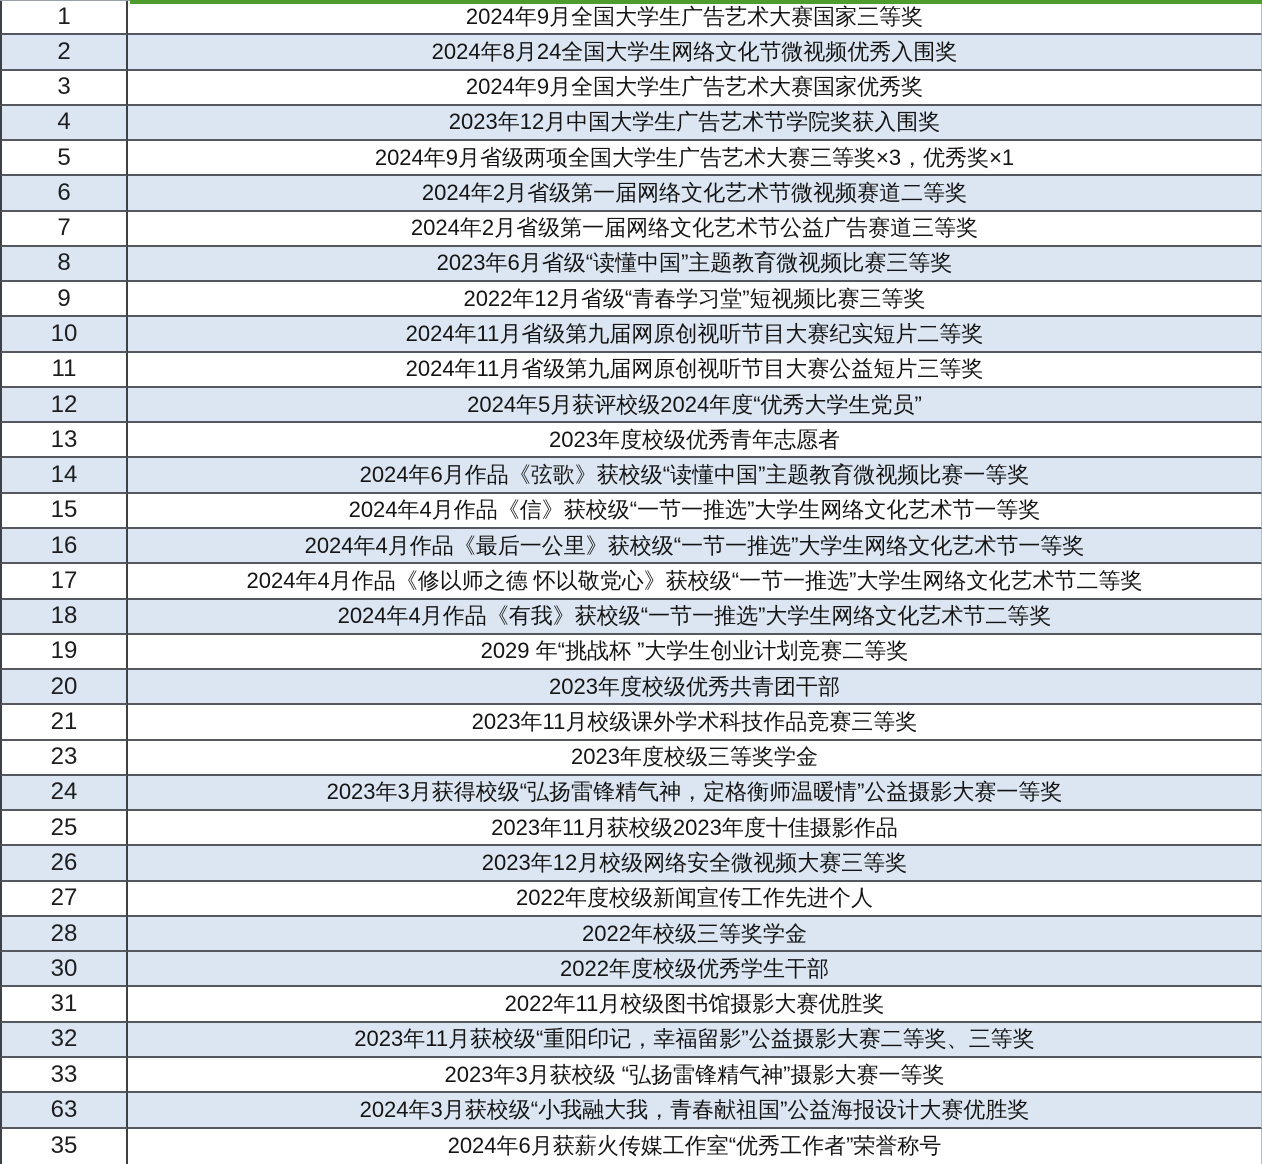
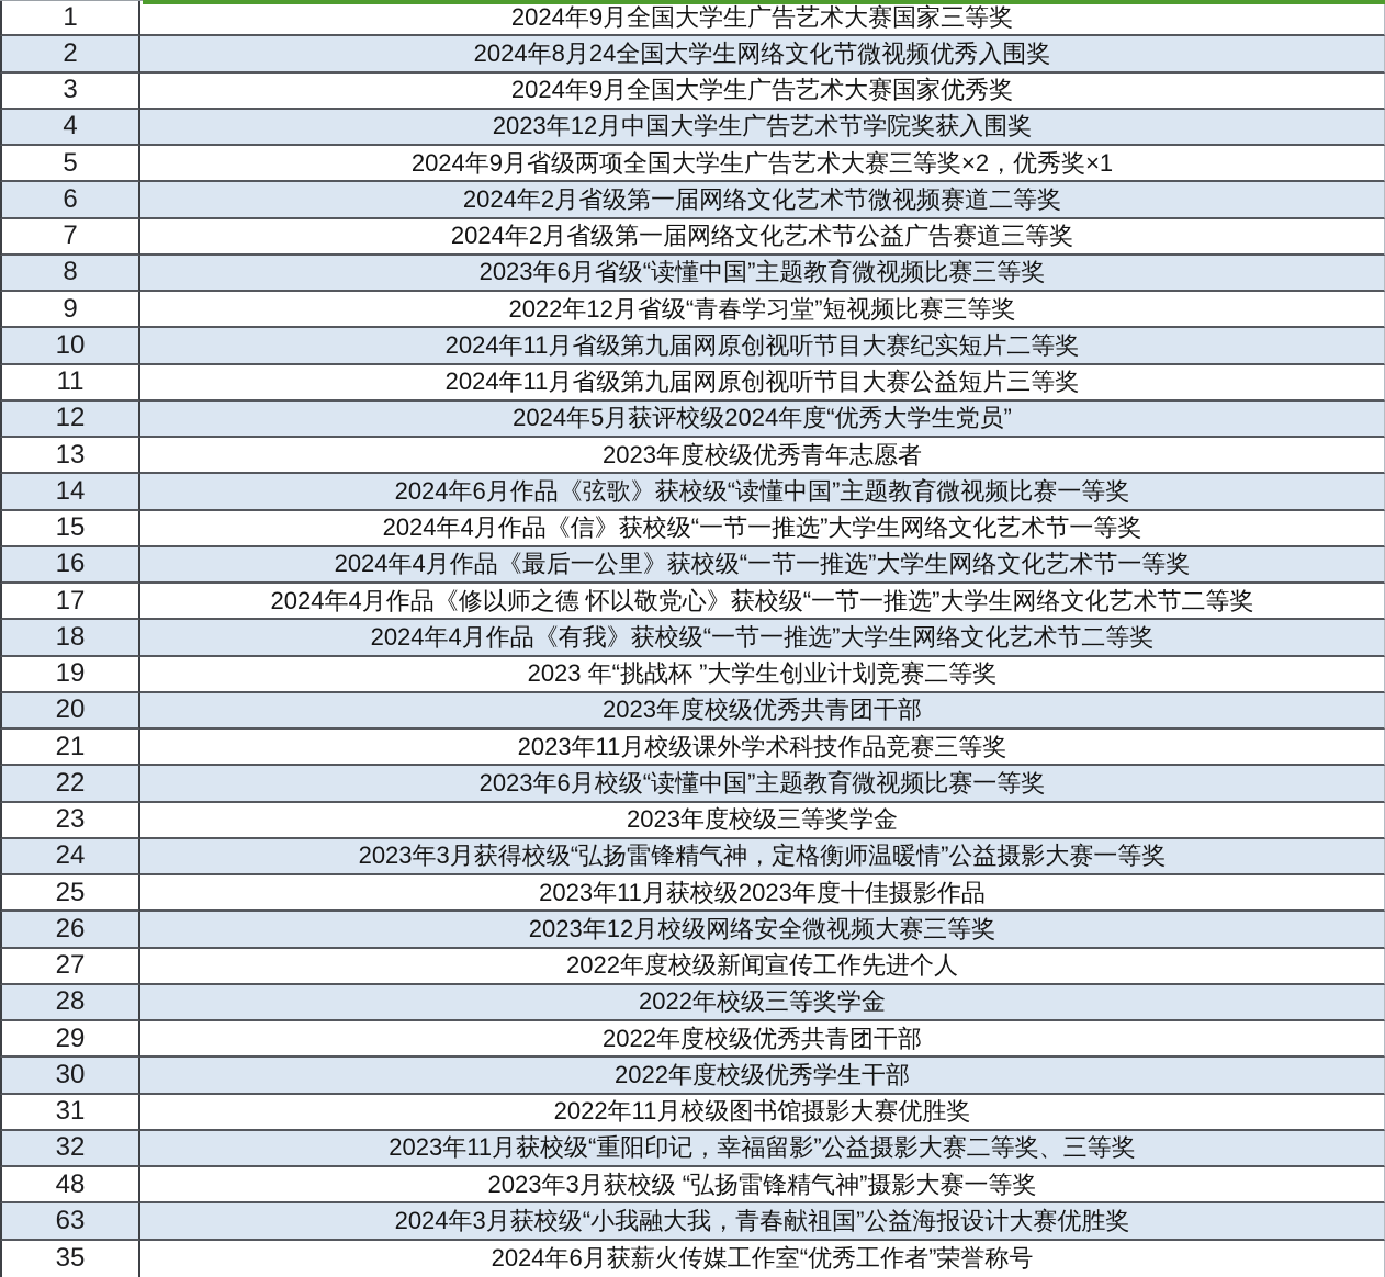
  1
  2024年9月全国大学生广告艺术大赛国家三等奖
  2
  2024年8月24全国大学生网络文化节微视频优秀入围奖
  3
  2024年9月全国大学生广告艺术大赛国家优秀奖
  4
  2023年12月中国大学生广告艺术节学院奖获入围奖
  5
- 2024年9月省级两项全国大学生广告艺术大赛三等奖×3，优秀奖×1
+ 2024年9月省级两项全国大学生广告艺术大赛三等奖×2，优秀奖×1
  6
  2024年2月省级第一届网络文化艺术节微视频赛道二等奖
  7
  2024年2月省级第一届网络文化艺术节公益广告赛道三等奖
  8
  2023年6月省级“读懂中国”主题教育微视频比赛三等奖
  9
  2022年12月省级“青春学习堂”短视频比赛三等奖
  10
  2024年11月省级第九届网原创视听节目大赛纪实短片二等奖
  11
  2024年11月省级第九届网原创视听节目大赛公益短片三等奖
  12
  2024年5月获评校级2024年度“优秀大学生党员”
  13
  2023年度校级优秀青年志愿者
  14
  2024年6月作品《弦歌》获校级“读懂中国”主题教育微视频比赛一等奖
  15
  2024年4月作品《信》获校级“一节一推选”大学生网络文化艺术节一等奖
  16
  2024年4月作品《最后一公里》获校级“一节一推选”大学生网络文化艺术节一等奖
  17
  2024年4月作品《修以师之德 怀以敬党心》获校级“一节一推选”大学生网络文化艺术节二等奖
  18
  2024年4月作品《有我》获校级“一节一推选”大学生网络文化艺术节二等奖
  19
- 2029 年“挑战杯 ”大学生创业计划竞赛二等奖
+ 2023 年“挑战杯 ”大学生创业计划竞赛二等奖
  20
  2023年度校级优秀共青团干部
  21
  2023年11月校级课外学术科技作品竞赛三等奖
+ 22
+ 2023年6月校级“读懂中国”主题教育微视频比赛一等奖
  23
  2023年度校级三等奖学金
  24
  2023年3月获得校级“弘扬雷锋精气神，定格衡师温暖情”公益摄影大赛一等奖
  25
  2023年11月获校级2023年度十佳摄影作品
  26
  2023年12月校级网络安全微视频大赛三等奖
  27
  2022年度校级新闻宣传工作先进个人
  28
  2022年校级三等奖学金
+ 29
+ 2022年度校级优秀共青团干部
  30
  2022年度校级优秀学生干部
  31
  2022年11月校级图书馆摄影大赛优胜奖
  32
  2023年11月获校级“重阳印记，幸福留影”公益摄影大赛二等奖、三等奖
- 33
+ 48
  2023年3月获校级 “弘扬雷锋精气神”摄影大赛一等奖
  63
  2024年3月获校级“小我融大我，青春献祖国”公益海报设计大赛优胜奖
  35
  2024年6月获薪火传媒工作室“优秀工作者”荣誉称号
